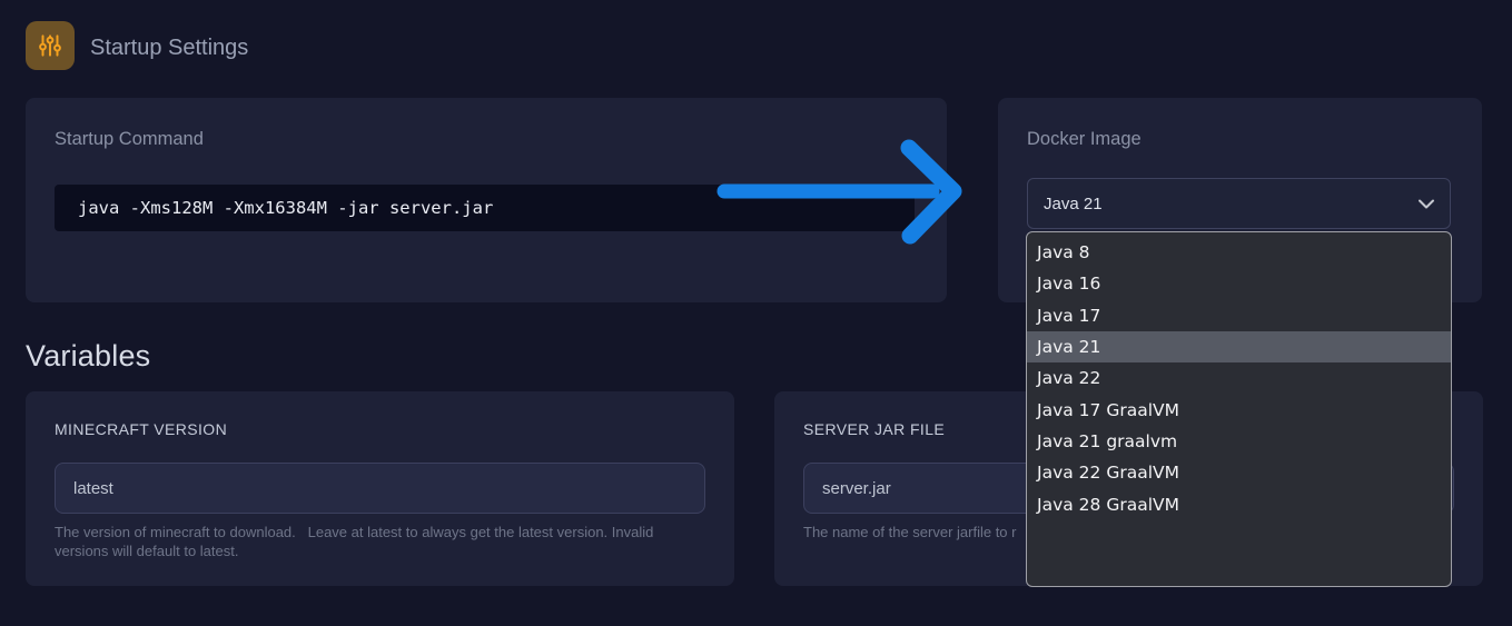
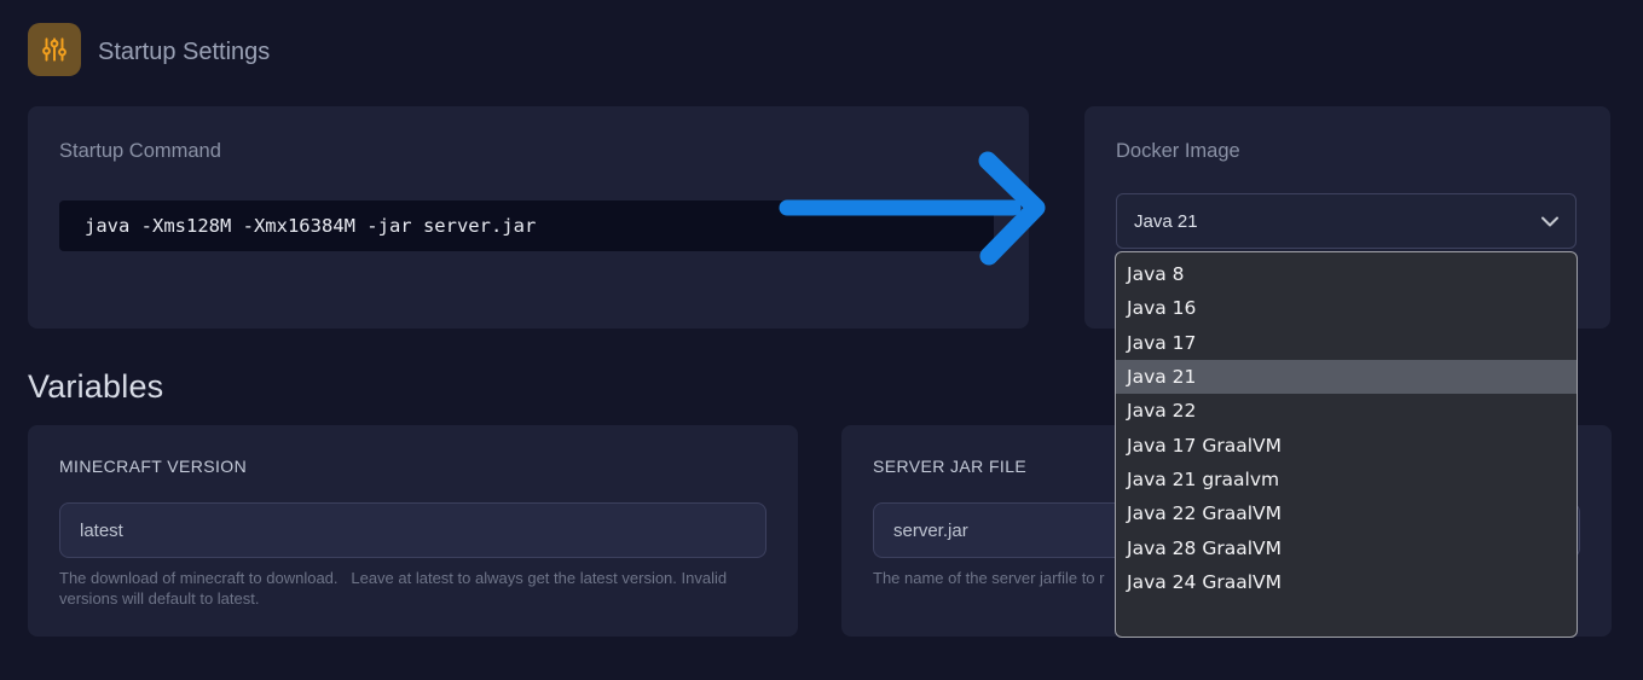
  Startup Settings
  Startup Command
  java -Xms128M -Xmx16384M -jar server.jar
  Docker Image
  Java 21
  Variables
  MINECRAFT VERSION
  latest
- The version of minecraft to download. Leave at latest to always get the latest version. Invalid versions will default to latest.
+ The download of minecraft to download. Leave at latest to always get the latest version. Invalid versions will default to latest.
  SERVER JAR FILE
  server.jar
  The name of the server jarfile to r
  Java 8
  Java 16
  Java 17
  Java 21
  Java 22
  Java 17 GraalVM
  Java 21 graalvm
  Java 22 GraalVM
  Java 28 GraalVM
+ Java 24 GraalVM
